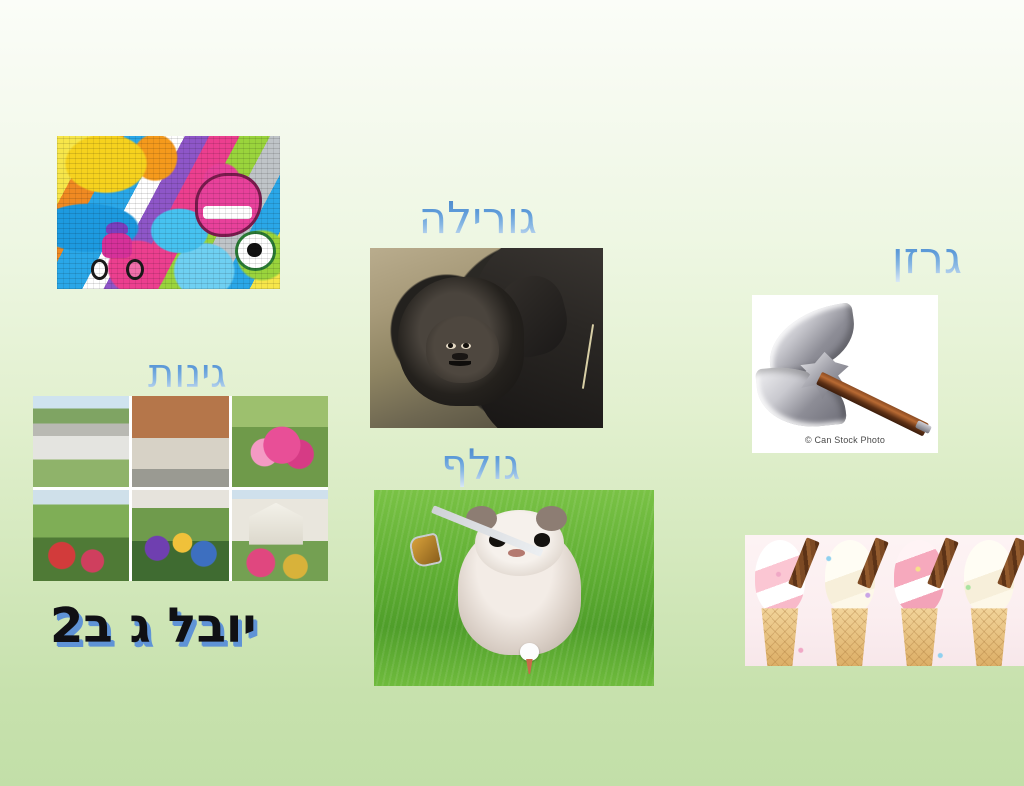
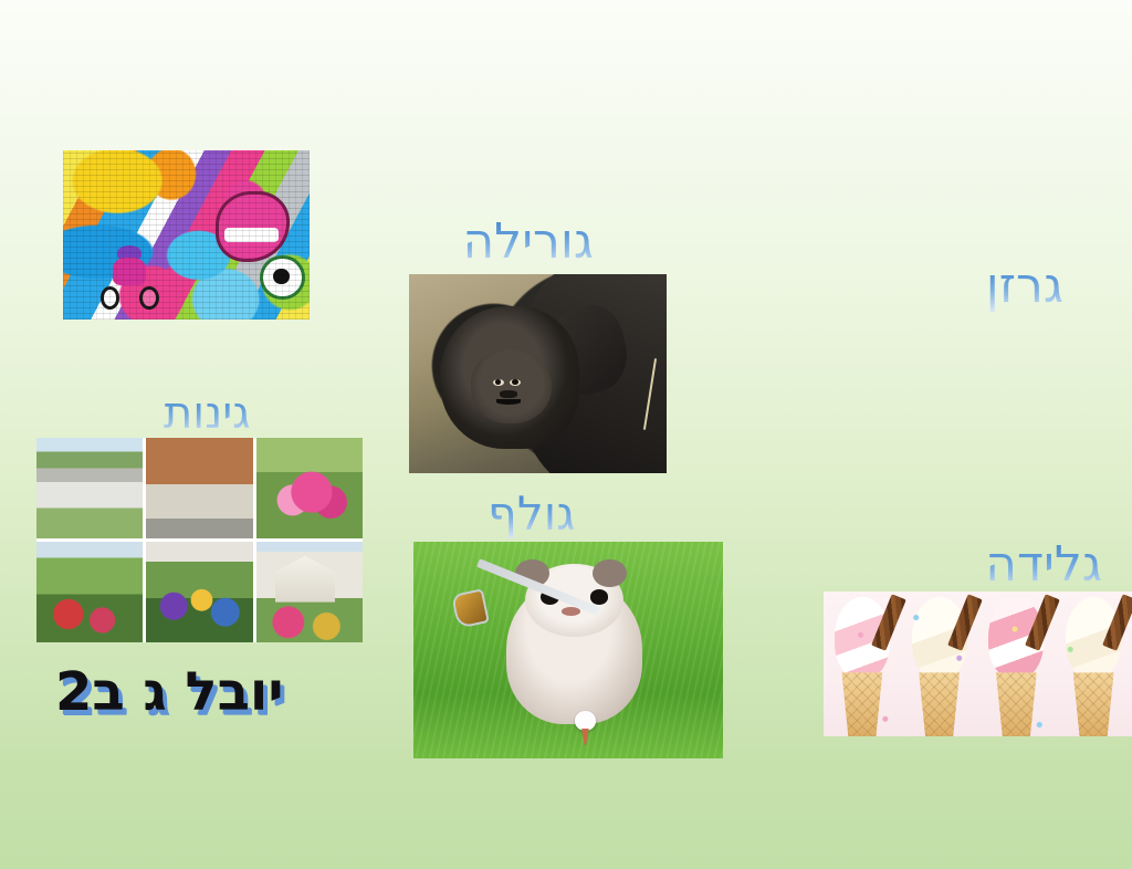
  גורילה
  גרזן
- © Can Stock Photo
  גינות
  גולף
+ גלידה
  יובל ג ב2
